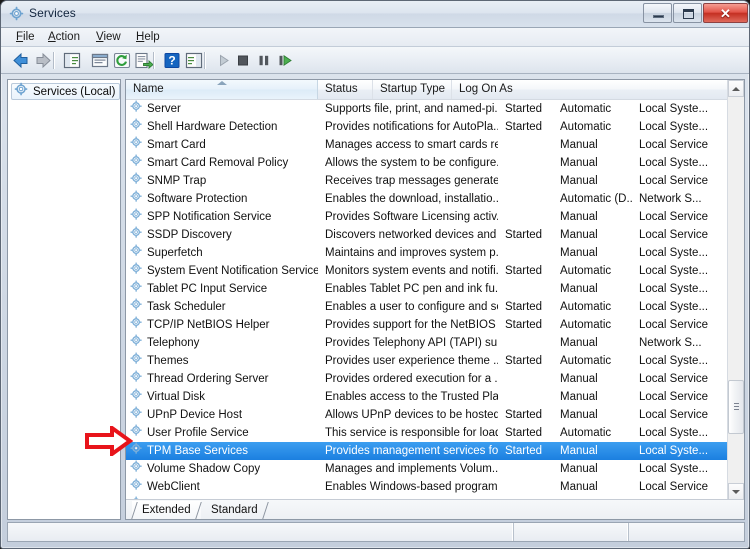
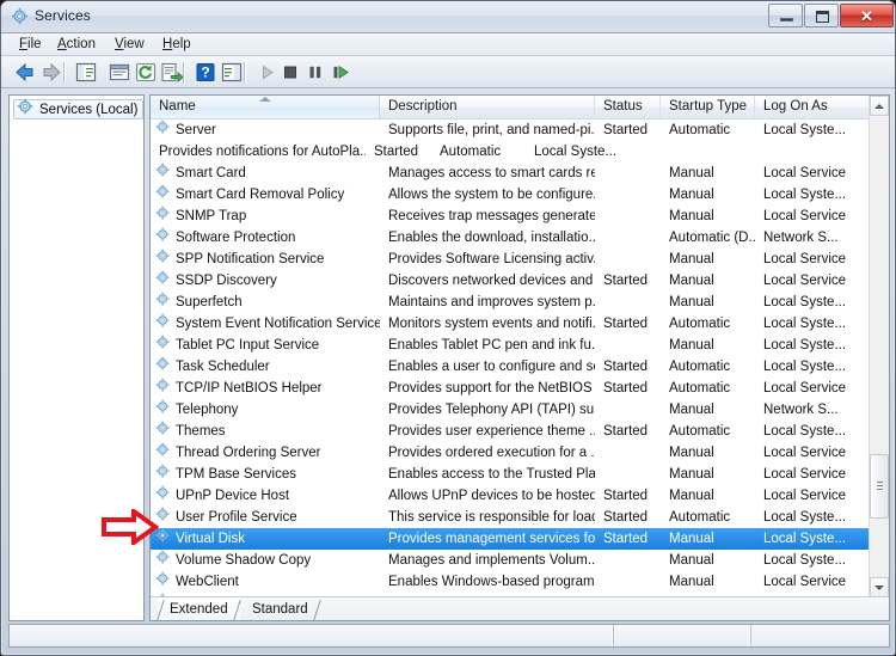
  Services
  ✕
  File
  Action
  View
  Help
  ?
  Services (Local)
  Name
+ Description
  Status
  Startup Type
  Log On As
  Server
  Supports file, print, and named-pi.
  Started
  Automatic
  Local Syste...
- Shell Hardware Detection
  Provides notifications for AutoPla..
  Started
  Automatic
  Local Syste...
  Smart Card
  Manages access to smart cards re
  Manual
  Local Service
  Smart Card Removal Policy
  Allows the system to be configure.
  Manual
  Local Syste...
  SNMP Trap
  Receives trap messages generate
  Manual
  Local Service
  Software Protection
  Enables the download, installatio..
  Automatic (D..
  Network S...
  SPP Notification Service
  Provides Software Licensing activ.
  Manual
  Local Service
  SSDP Discovery
  Discovers networked devices and
  Started
  Manual
  Local Service
  Superfetch
  Maintains and improves system p.
  Manual
  Local Syste...
  System Event Notification Service
  Monitors system events and notifi.
  Started
  Automatic
  Local Syste...
  Tablet PC Input Service
  Enables Tablet PC pen and ink fu.
  Manual
  Local Syste...
  Task Scheduler
  Enables a user to configure and s
  Started
  Automatic
  Local Syste...
  TCP/IP NetBIOS Helper
  Provides support for the NetBIOS
  Started
  Automatic
  Local Service
  Telephony
  Provides Telephony API (TAPI) su
  Manual
  Network S...
  Themes
  Provides user experience theme ..
  Started
  Automatic
  Local Syste...
  Thread Ordering Server
  Provides ordered execution for a .
  Manual
  Local Service
- Virtual Disk
+ TPM Base Services
  Enables access to the Trusted Pla
  Manual
  Local Service
  UPnP Device Host
  Allows UPnP devices to be hosted
  Started
  Manual
  Local Service
  User Profile Service
  This service is responsible for loa
  Started
  Automatic
  Local Syste...
- TPM Base Services
+ Virtual Disk
  Provides management services fo
  Started
  Manual
  Local Syste...
  Volume Shadow Copy
  Manages and implements Volum..
  Manual
  Local Syste...
  WebClient
  Enables Windows-based program
  Manual
  Local Service
  Extended
  Standard
